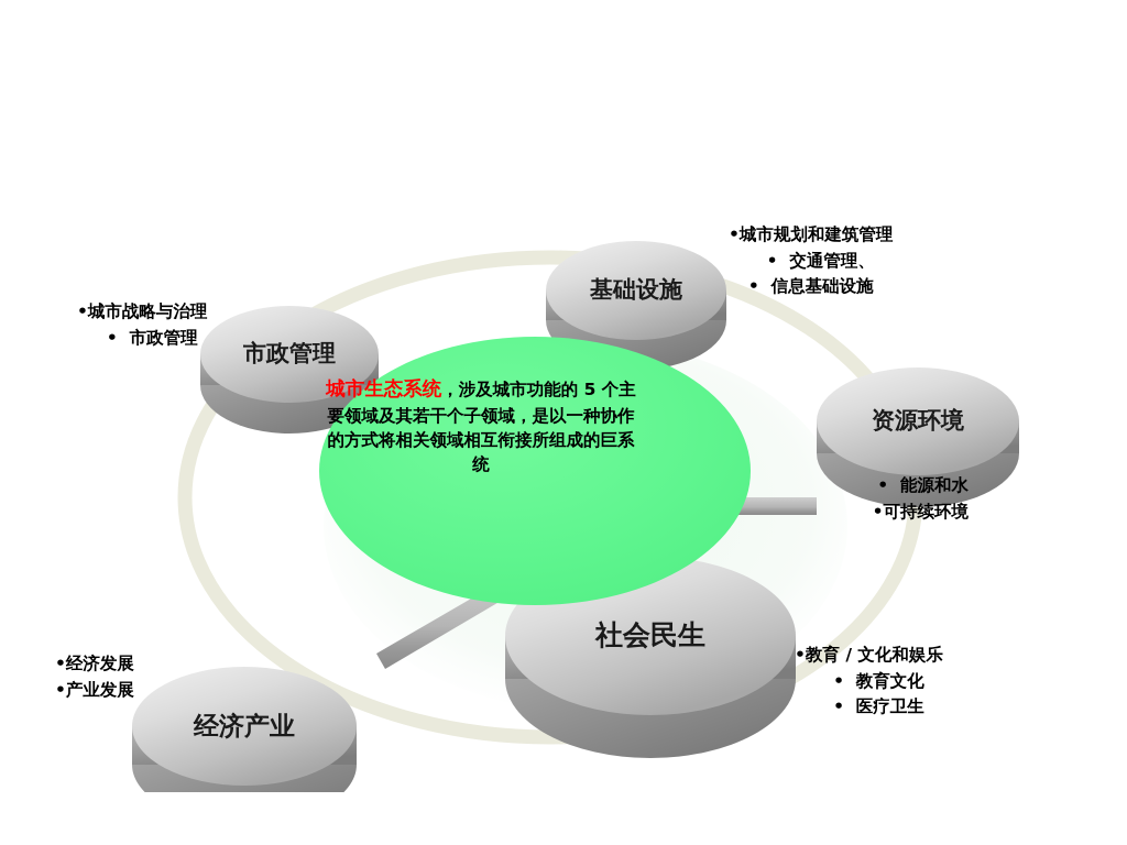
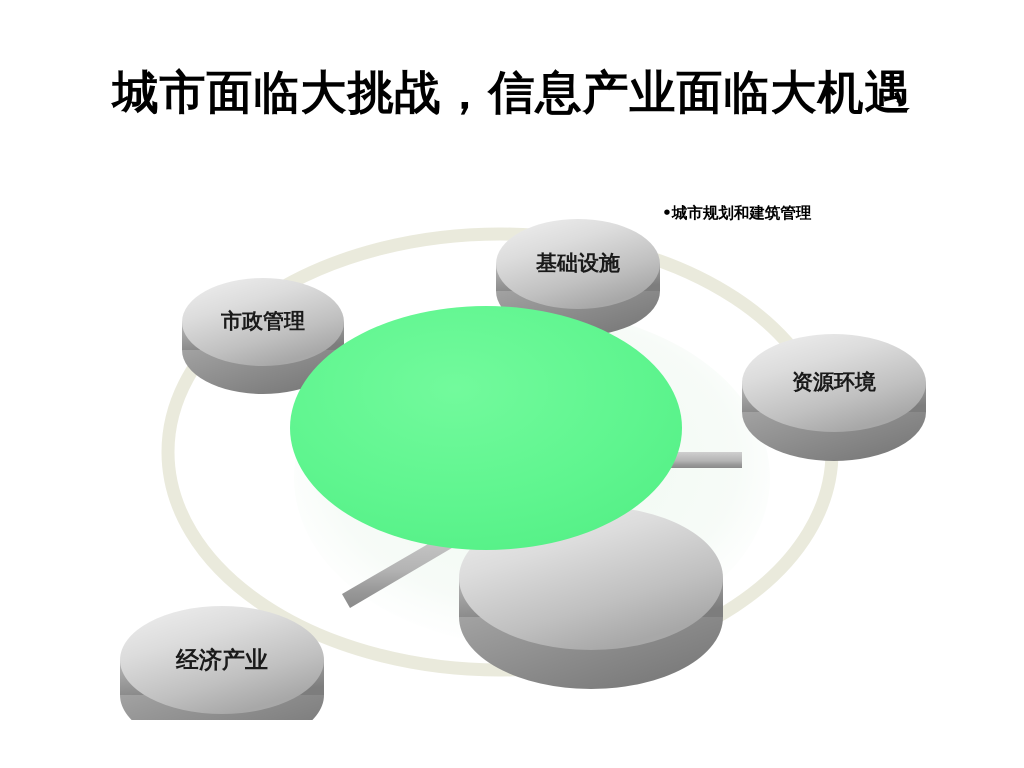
+ 城市面临大挑战，信息产业面临大机遇
  基础设施
  市政管理
  资源环境
- 社会民生
  经济产业
- 城市生态系统，涉及城市功能的 5 个主要领域及其若干个子领域，是以一种协作的方式将相关领域相互衔接所组成的巨系统
  •城市规划和建筑管理
- • 交通管理、
- • 信息基础设施
- •城市战略与治理
- • 市政管理
- • 能源和水
- •可持续环境
- •经济发展
- •产业发展
- •教育 / 文化和娱乐
- • 教育文化
- • 医疗卫生
